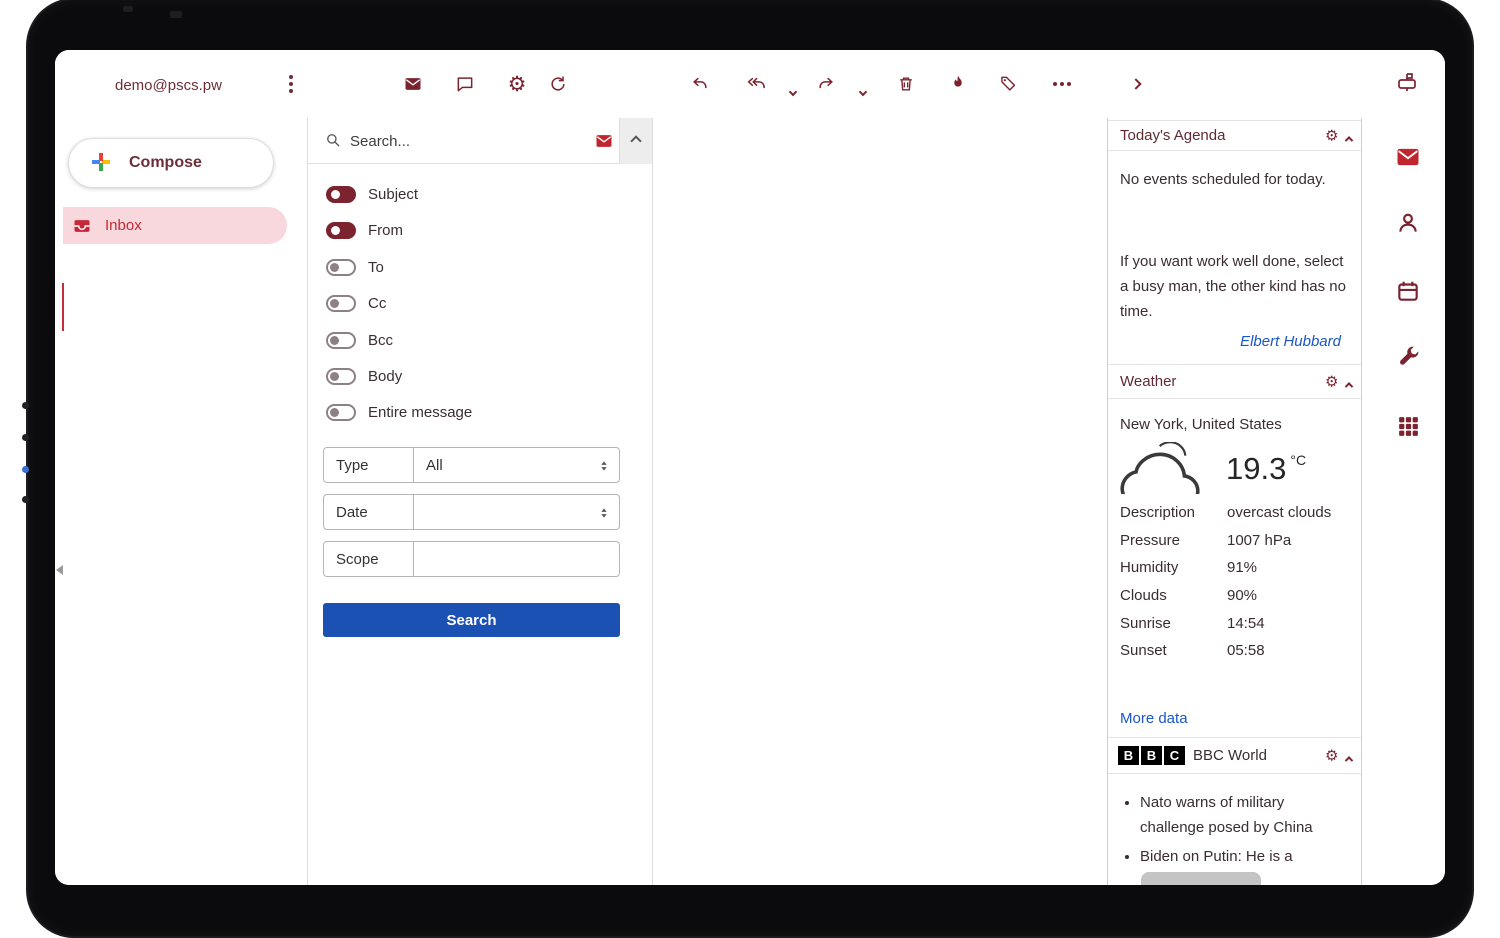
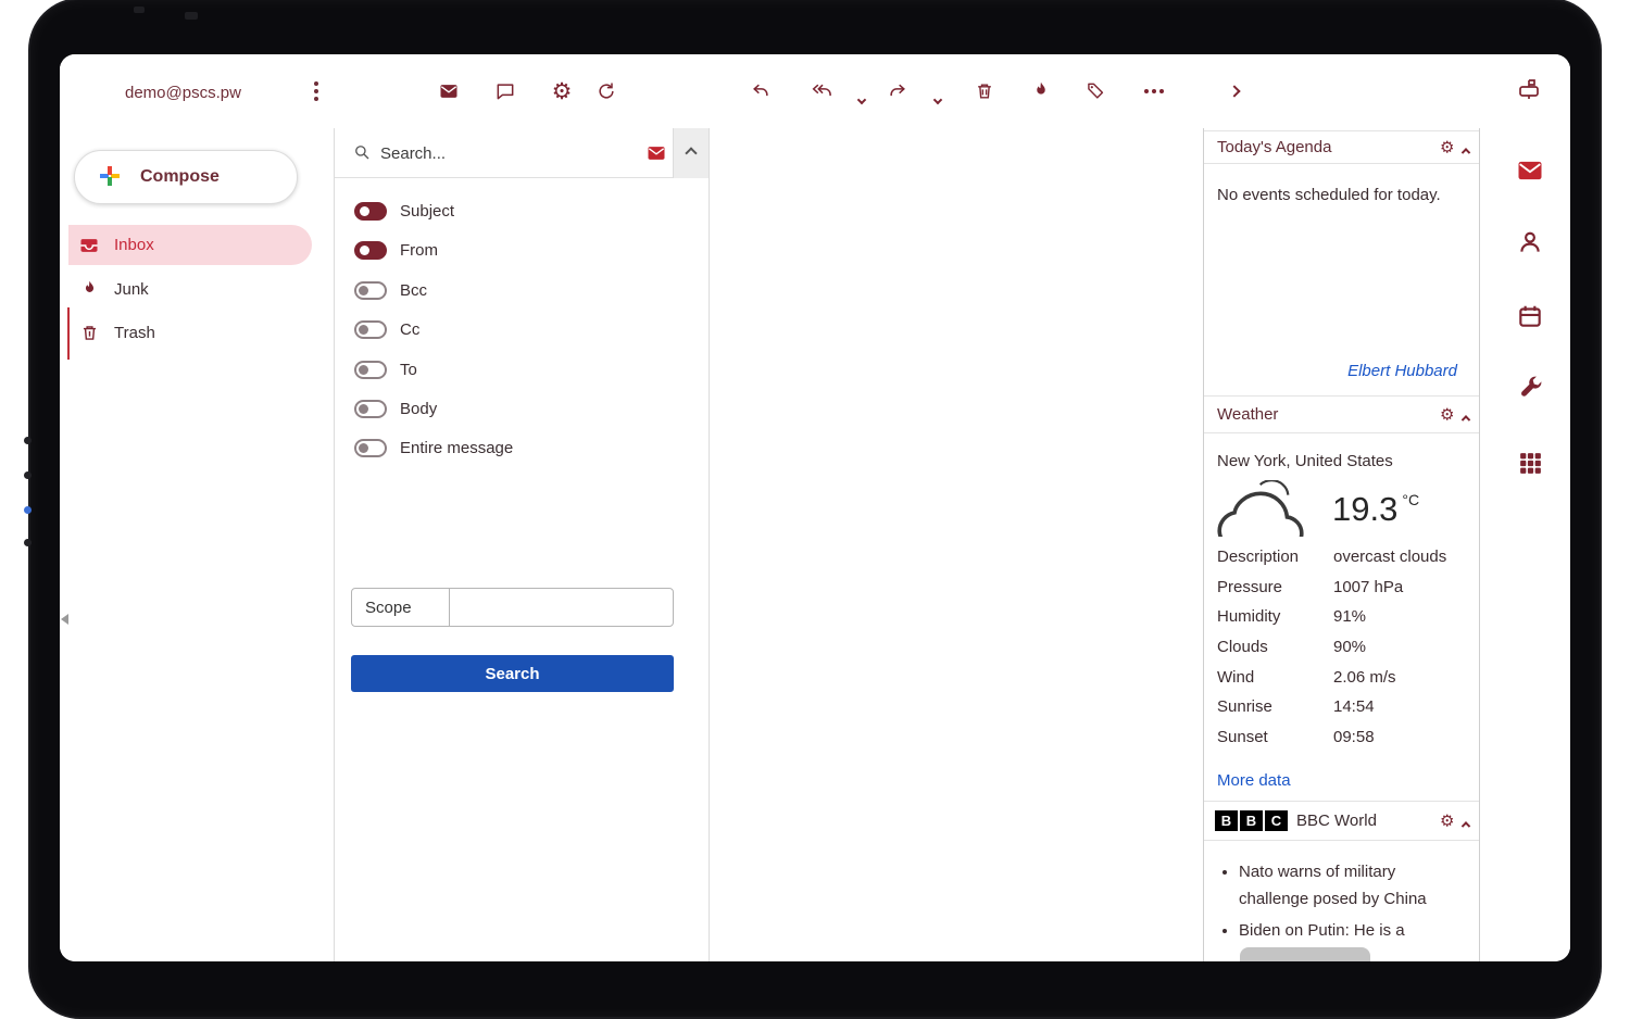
  demo@pscs.pw
  ⚙
  Compose
  Inbox
+ Junk
+ Trash
  Search...
  Subject
  From
- To
+ Bcc
  Cc
- Bcc
+ To
  Body
  Entire message
- Type
- All
- Date
  Scope
  Search
  Today's Agenda
  ⚙
  No events scheduled for today.
- If you want work well done, select a busy man, the other kind has no time.
  Elbert Hubbard
  Weather
  ⚙
  New York, United States
  19.3 °C
  Description
  overcast clouds
  Pressure
  1007 hPa
  Humidity
  91%
  Clouds
  90%
+ Wind
+ 2.06 m/s
  Sunrise
  14:54
  Sunset
- 05:58
+ 09:58
  More data
  BBC World
  ⚙
  B
  B
  C
  Nato warns of military challenge posed by China
  Biden on Putin: He is a
